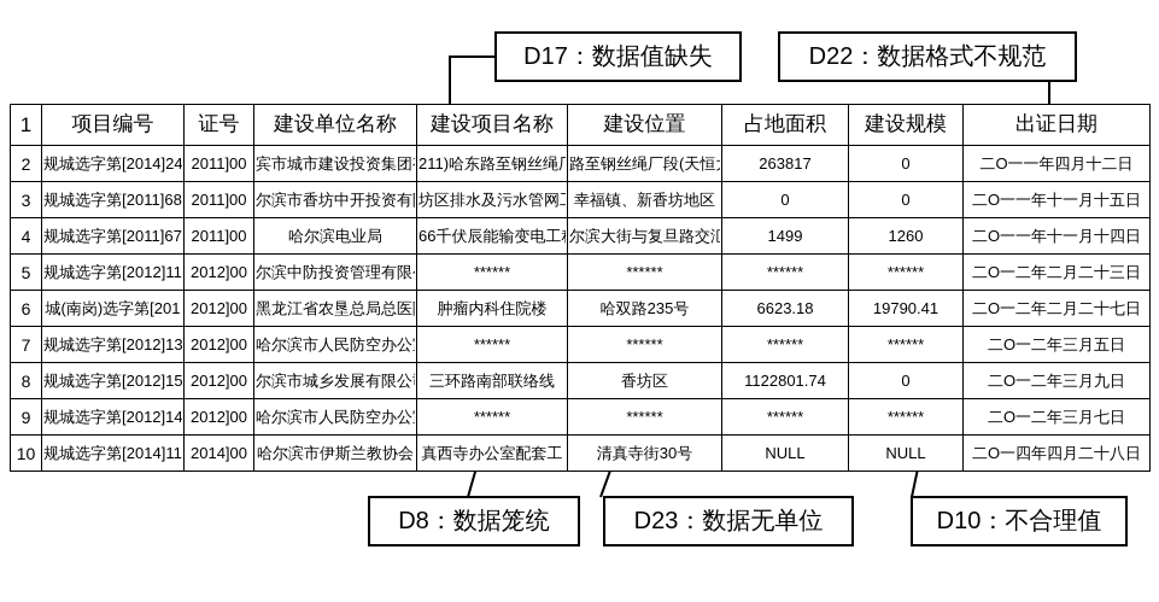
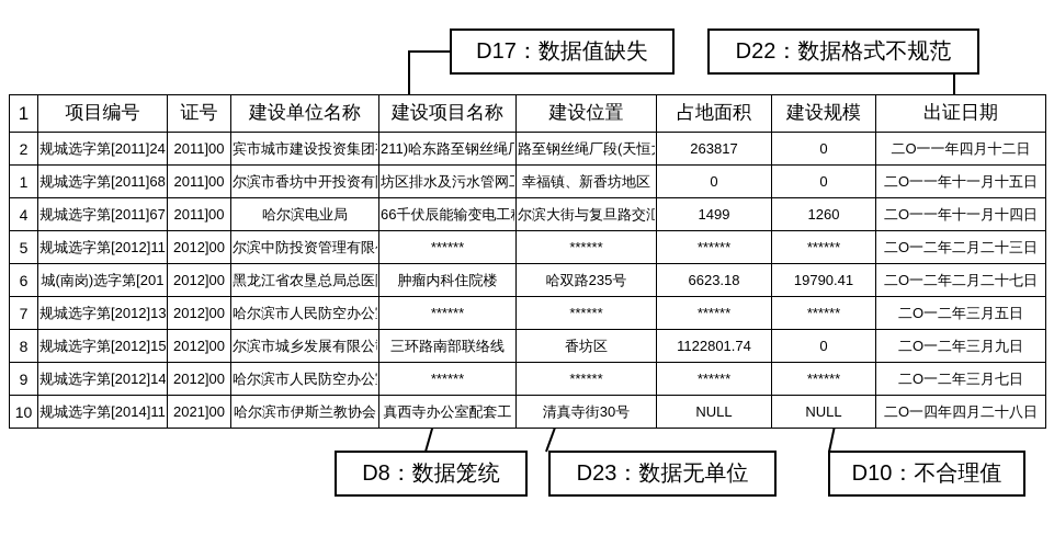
  D17：数据值缺失
  D22：数据格式不规范
  D8：数据笼统
  D23：数据无单位
  D10：不合理值
  1	项目编号	证号	建设单位名称	建设项目名称	建设位置	占地面积	建设规模	出证日期
- 2	规城选字第[2014]24	2011]00	宾市城市建设投资集团	211)哈东路至钢丝绳	路至钢丝绳厂段(天恒	263817	0	二O一一年四月十二日
+ 2	规城选字第[2011]24	2011]00	宾市城市建设投资集团	211)哈东路至钢丝绳	路至钢丝绳厂段(天恒	263817	0	二O一一年四月十二日
- 3	规城选字第[2011]68	2011]00	尔滨市香坊中开投资有	坊区排水及污水管网	幸福镇、新香坊地区	0	0	二O一一年十一月十五日
+ 1	规城选字第[2011]68	2011]00	尔滨市香坊中开投资有	坊区排水及污水管网	幸福镇、新香坊地区	0	0	二O一一年十一月十五日
  4	规城选字第[2011]67	2011]00	哈尔滨电业局	66千伏辰能输变电工	尔滨大街与复旦路交汇	1499	1260	二O一一年十一月十四日
  5	规城选字第[2012]11	2012]00	尔滨中防投资管理有限	******	******	******	******	二O一二年二月二十三日
  6	城(南岗)选字第[201	2012]00	黑龙江省农垦总局总医	肿瘤内科住院楼	哈双路235号	6623.18	19790.41	二O一二年二月二十七日
  7	规城选字第[2012]13	2012]00	哈尔滨市人民防空办公	******	******	******	******	二O一二年三月五日
  8	规城选字第[2012]15	2012]00	尔滨市城乡发展有限公	三环路南部联络线	香坊区	1122801.74	0	二O一二年三月九日
  9	规城选字第[2012]14	2012]00	哈尔滨市人民防空办公	******	******	******	******	二O一二年三月七日
- 10	规城选字第[2014]11	2014]00	哈尔滨市伊斯兰教协会	真西寺办公室配套工	清真寺街30号	NULL	NULL	二O一四年四月二十八日
+ 10	规城选字第[2014]11	2021]00	哈尔滨市伊斯兰教协会	真西寺办公室配套工	清真寺街30号	NULL	NULL	二O一四年四月二十八日
